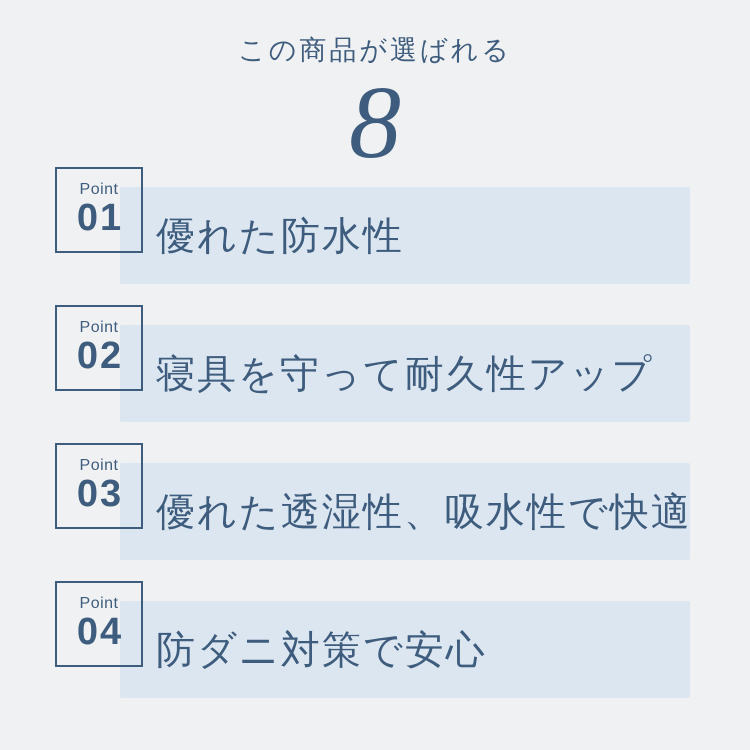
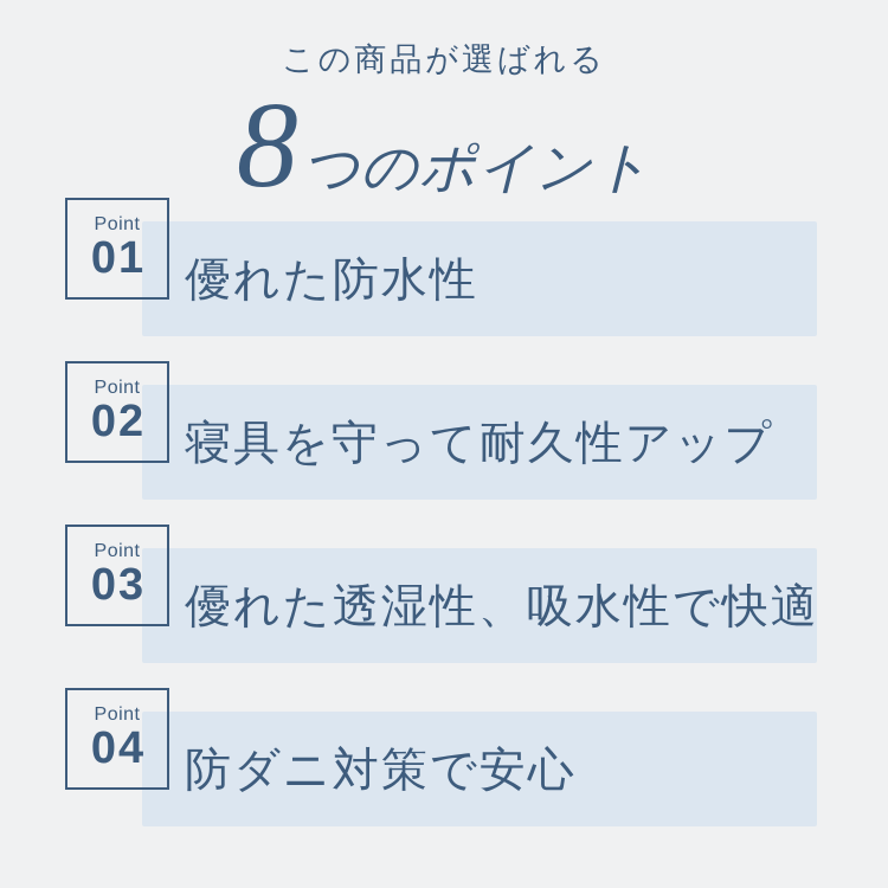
  この商品が選ばれる
  8
+ つのポイント
  優れた防水性
  Point
  01
  寝具を守って耐久性アップ
  Point
  02
  優れた透湿性、吸水性で快適
  Point
  03
  防ダニ対策で安心
  Point
  04
